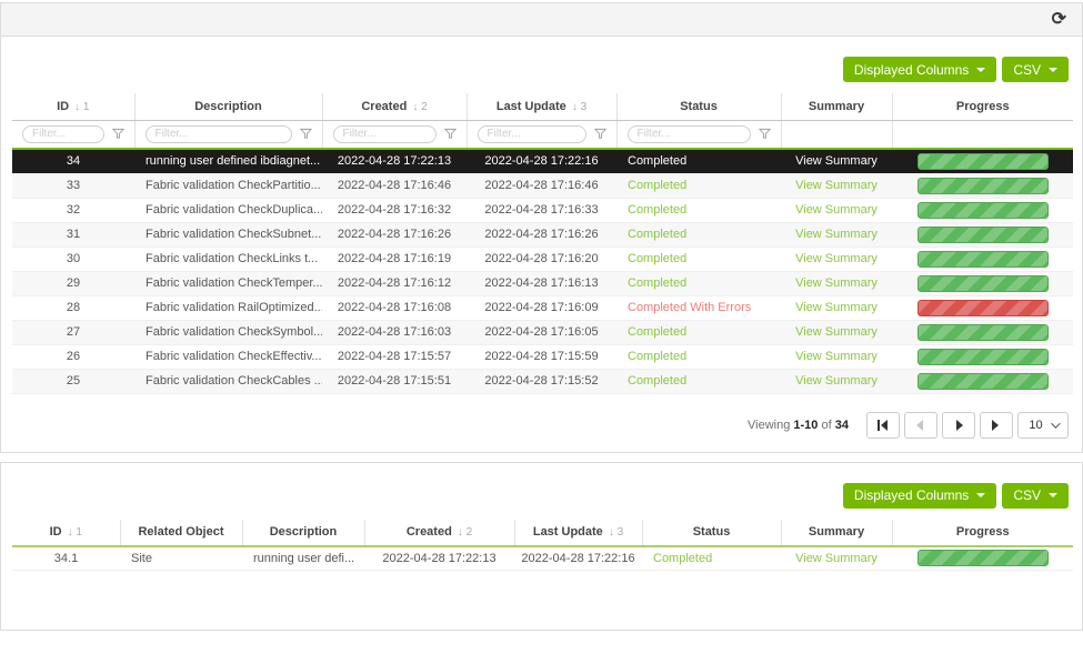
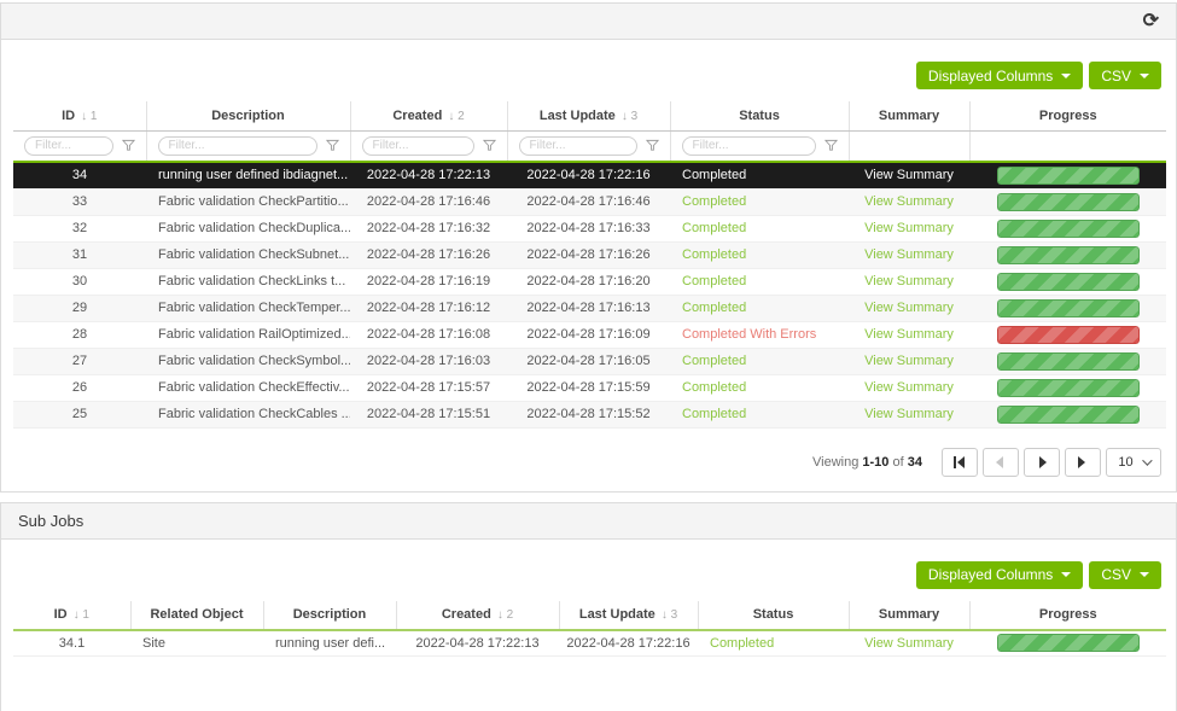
  ⟳
  Displayed Columns
  CSV
  ID ↓ 1	Description	Created ↓ 2	Last Update ↓ 3	Status	Summary	Progress
  Filter...	Filter...	Filter...	Filter...	Filter...
  34	running user defined ibdiagnet...	2022-04-28 17:22:13	2022-04-28 17:22:16	Completed	View Summary
  33	Fabric validation CheckPartitio...	2022-04-28 17:16:46	2022-04-28 17:16:46	Completed	View Summary
  32	Fabric validation CheckDuplica...	2022-04-28 17:16:32	2022-04-28 17:16:33	Completed	View Summary
  31	Fabric validation CheckSubnet...	2022-04-28 17:16:26	2022-04-28 17:16:26	Completed	View Summary
  30	Fabric validation CheckLinks t...	2022-04-28 17:16:19	2022-04-28 17:16:20	Completed	View Summary
  29	Fabric validation CheckTemper...	2022-04-28 17:16:12	2022-04-28 17:16:13	Completed	View Summary
  28	Fabric validation RailOptimized..	2022-04-28 17:16:08	2022-04-28 17:16:09	Completed With Errors	View Summary
  27	Fabric validation CheckSymbol...	2022-04-28 17:16:03	2022-04-28 17:16:05	Completed	View Summary
  26	Fabric validation CheckEffectiv...	2022-04-28 17:15:57	2022-04-28 17:15:59	Completed	View Summary
  25	Fabric validation CheckCables ..	2022-04-28 17:15:51	2022-04-28 17:15:52	Completed	View Summary
  Viewing 1-10 of 34
  10
+ Sub Jobs
  Displayed Columns
  CSV
  ID ↓ 1	Related Object	Description	Created ↓ 2	Last Update ↓ 3	Status	Summary	Progress
  34.1	Site	running user defi...	2022-04-28 17:22:13	2022-04-28 17:22:16	Completed	View Summary
